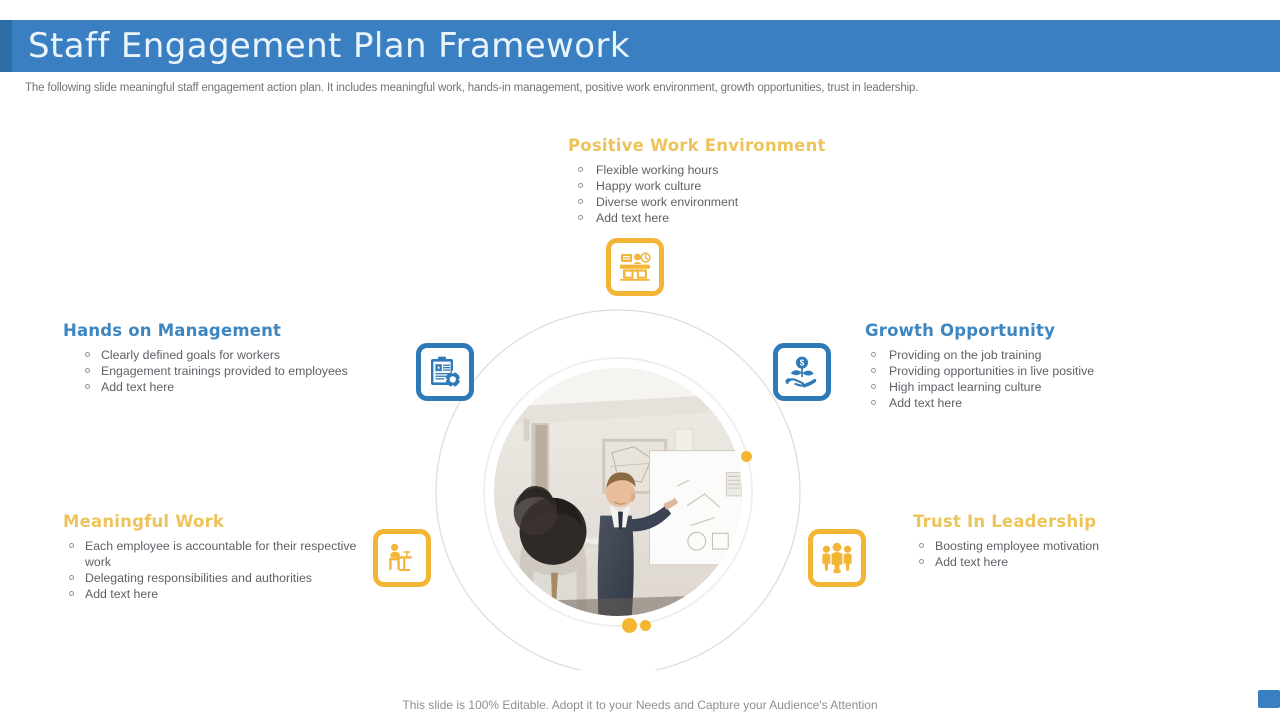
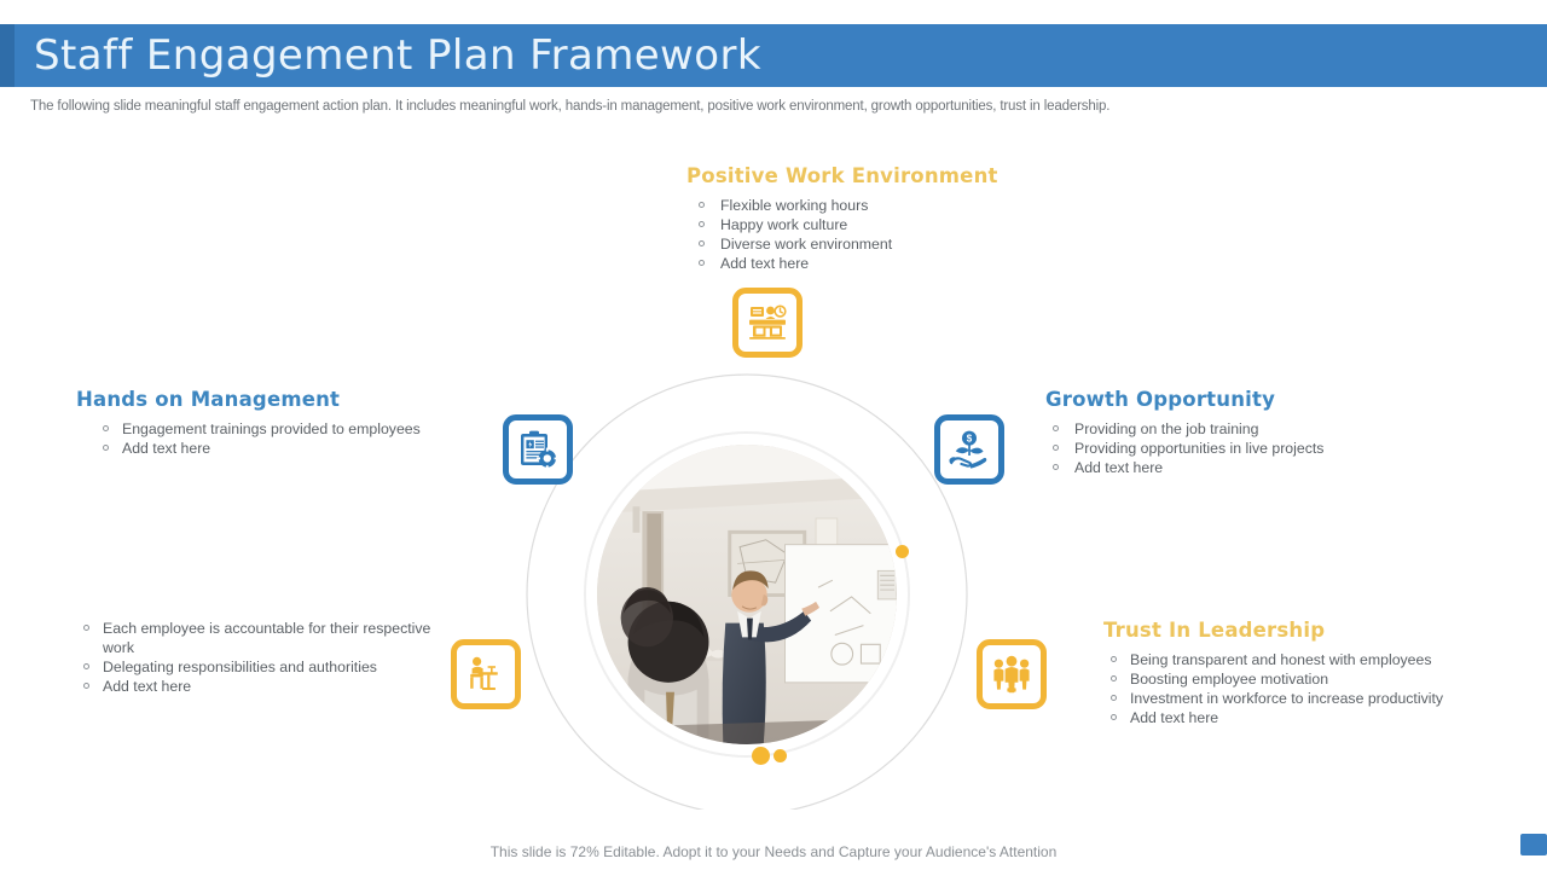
  Staff Engagement Plan Framework
  The following slide meaningful staff engagement action plan. It includes meaningful work, hands-in management, positive work environment, growth opportunities, trust in leadership.
  $
  Positive Work Environment
  Flexible working hours
  Happy work culture
  Diverse work environment
  Add text here
  Hands on Management
- Clearly defined goals for workers
  Engagement trainings provided to employees
  Add text here
  Growth Opportunity
  Providing on the job training
- Providing opportunities in live positive
+ Providing opportunities in live projects
- High impact learning culture
  Add text here
- Meaningful Work
  Each employee is accountable for their respective work
  Delegating responsibilities and authorities
  Add text here
  Trust In Leadership
+ Being transparent and honest with employees
  Boosting employee motivation
+ Investment in workforce to increase productivity
  Add text here
- This slide is 100% Editable. Adopt it to your Needs and Capture your Audience's Attention
+ This slide is 72% Editable. Adopt it to your Needs and Capture your Audience's Attention
